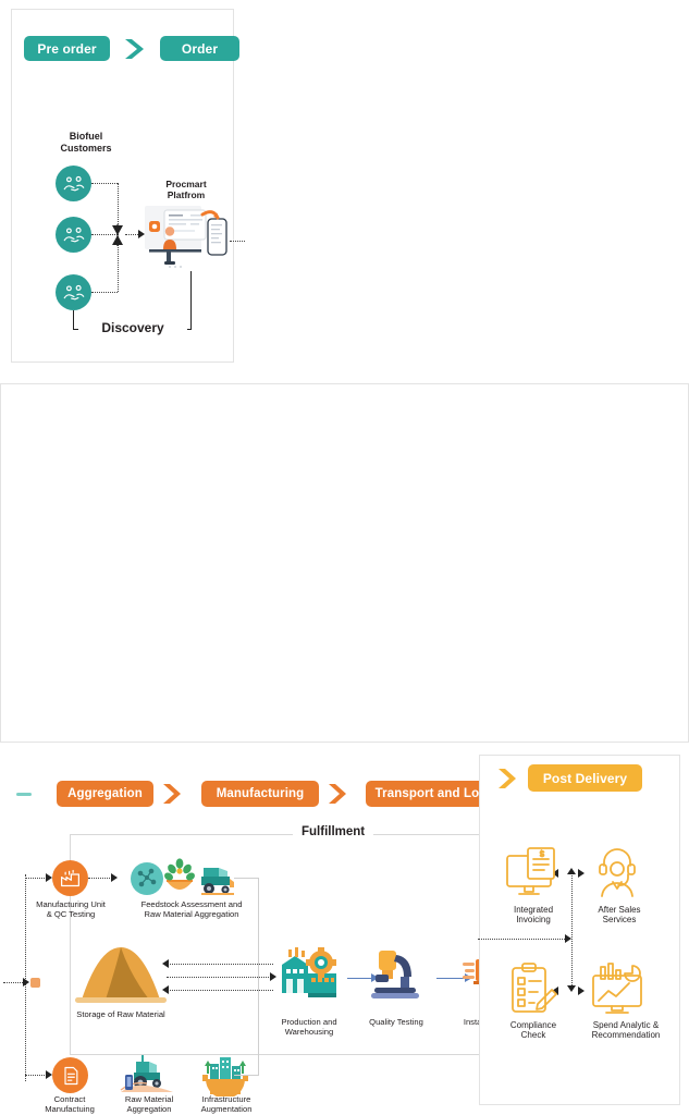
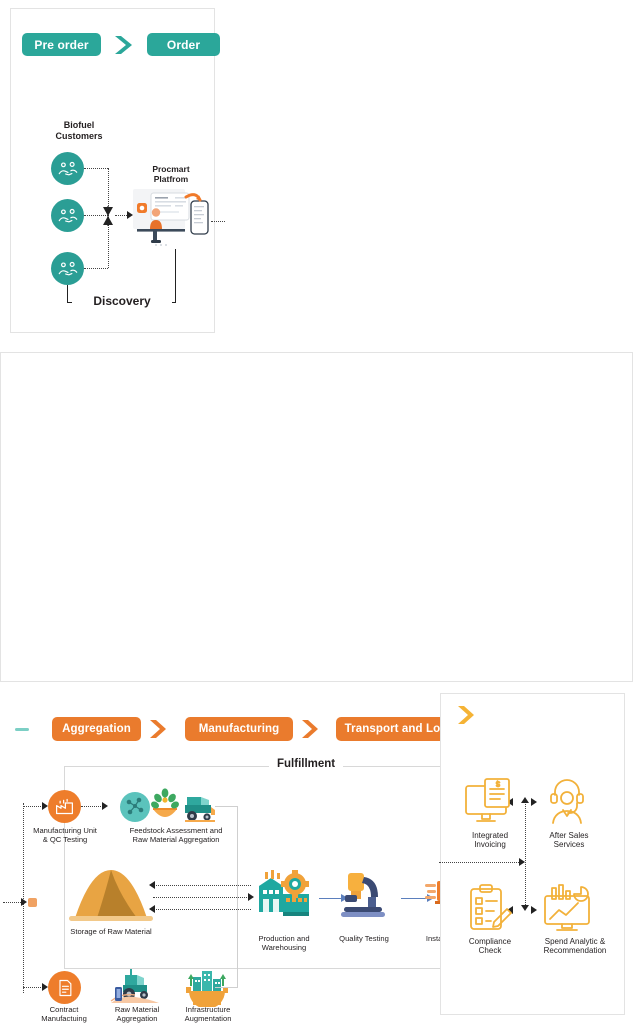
  Pre order
  Order
  Biofuel
  Customers
  Procmart
  Platfrom
  Discovery
  Aggregation
  Manufacturing
  Fulfillment
  Manufacturing Unit
  & QC Testing
  Feedstock Assessment and
  Raw Material Aggregation
  Storage of Raw Material
  Contract
  Manufactuing
  Raw Material
  Aggregation
  Infrastructure
  Augmentation
  Production and
  Warehousing
  Quality Testing
- Post Delivery
  Integrated
  Invoicing
  After Sales
  Services
  Compliance
  Check
  Spend Analytic &
  Recommendation
